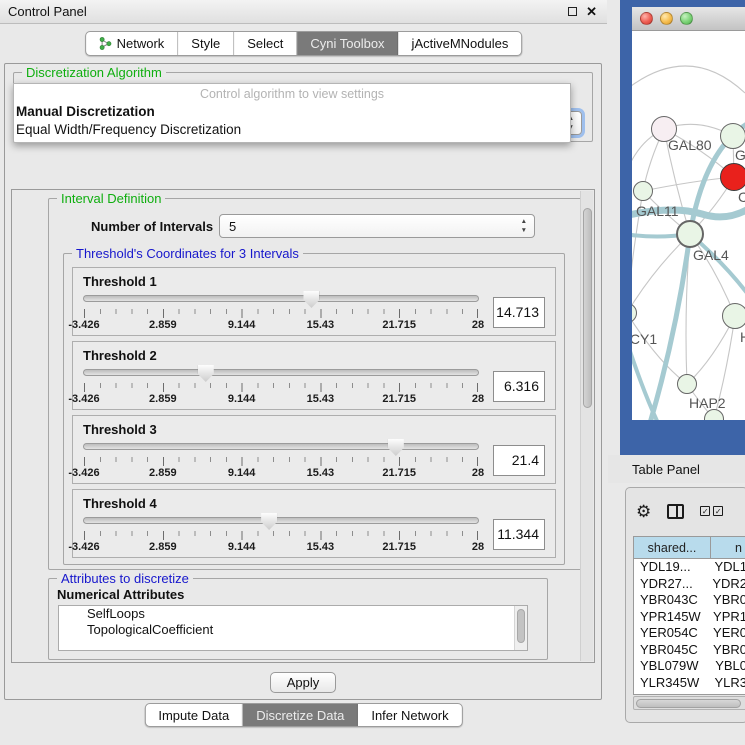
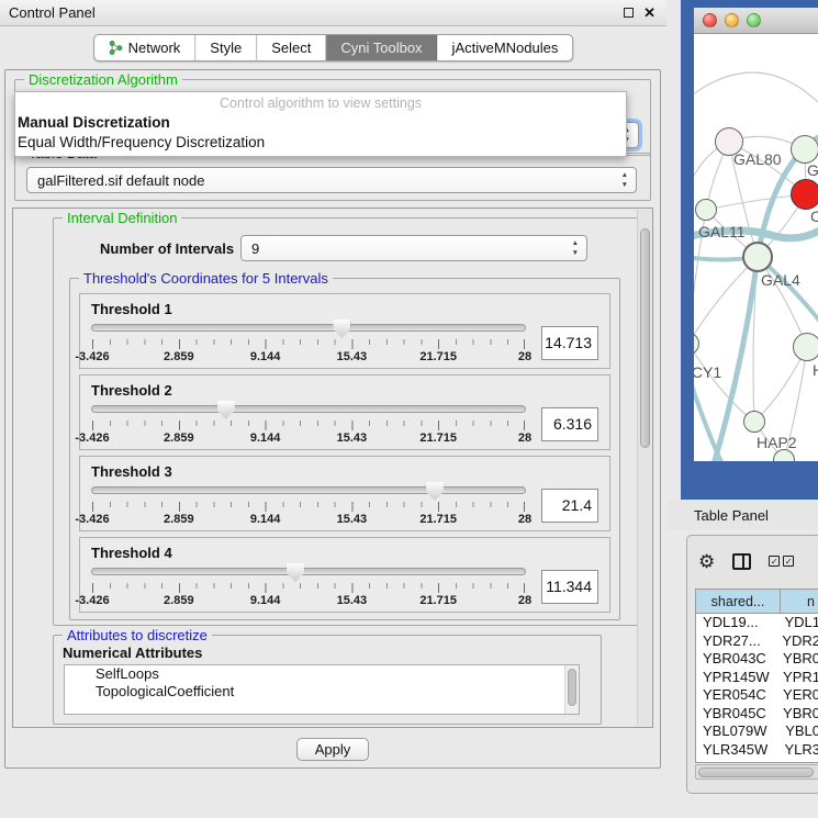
  Control Panel
  ✕
  Network
  Style
  Select
  Cyni Toolbox
  jActiveMNodules
  Discretization Algorithm
  Control algorithm to view settings
  Manual Discretization
  Equal Width/Frequency Discretization
+ galFiltered.sif default node
  Interval Definition
  Number of Intervals
- 5
+ 9
- Threshold's Coordinates for 3 Intervals
+ Threshold's Coordinates for 5 Intervals
  Threshold 1
  -3.426
  2.859
  9.144
  15.43
  21.715
  28
  14.713
  Threshold 2
  -3.426
  2.859
  9.144
  15.43
  21.715
  28
  6.316
  Threshold 3
  -3.426
  2.859
  9.144
  15.43
  21.715
  28
  21.4
  Threshold 4
  -3.426
  2.859
  9.144
  15.43
  21.715
  28
  11.344
  Attributes to discretize
  Numerical Attributes
  SelfLoops
  TopologicalCoefficient
  Apply
- Impute Data
- Discretize Data
- Infer Network
  GAL80
  G
  C
  GAL11
  GAL4
  CY1
  HAP2
  Table Panel
  ⚙
  ✓
  ✓
  shared...
  n
  YDL19...
  YDL1
  YDR27...
  YDR2
  YBR043C
  YBR0
  YPR145W
  YPR1
  YER054C
  YER0
  YBR045C
  YBR0
  YBL079W
  YBL0
  YLR345W
  YLR3
